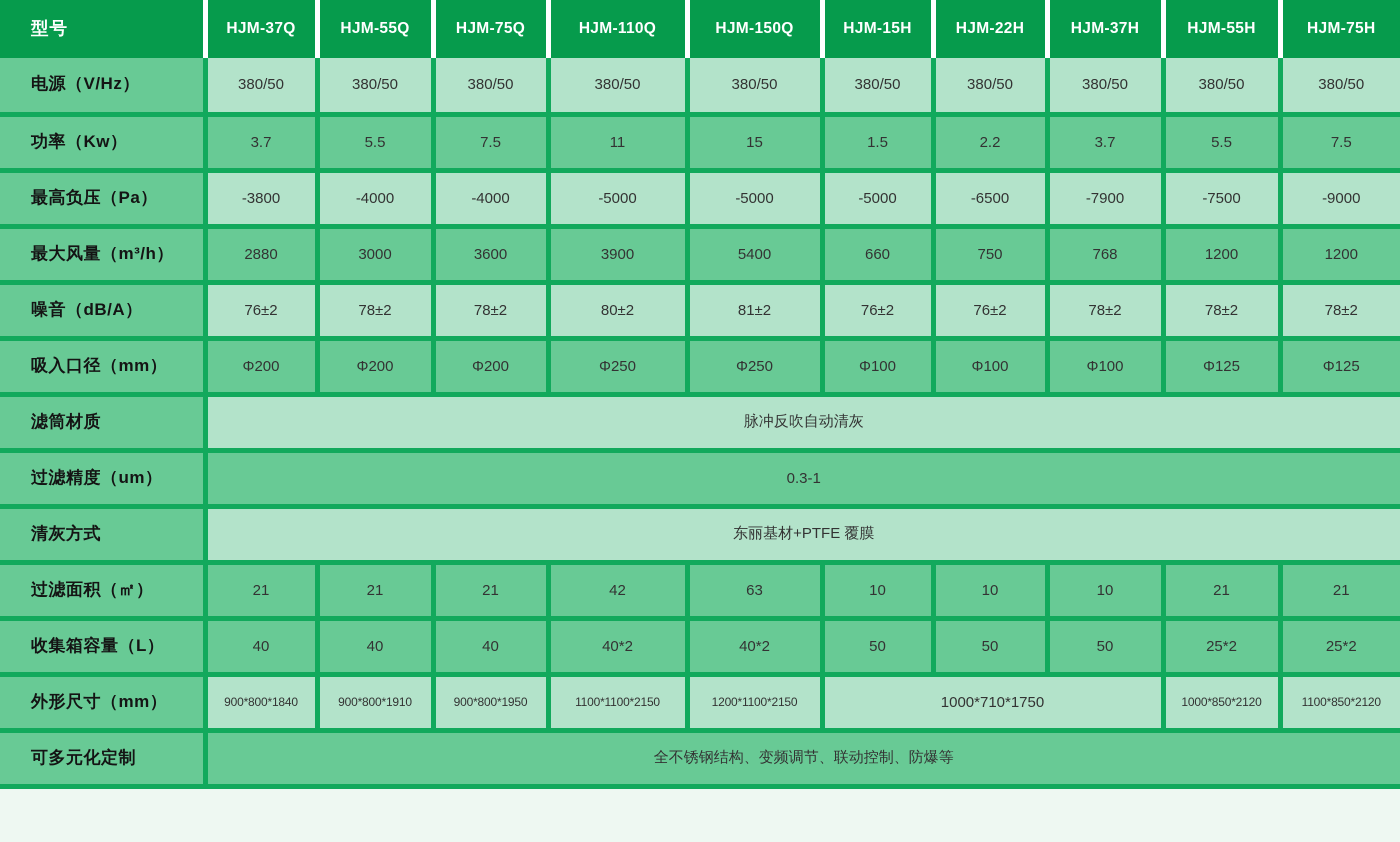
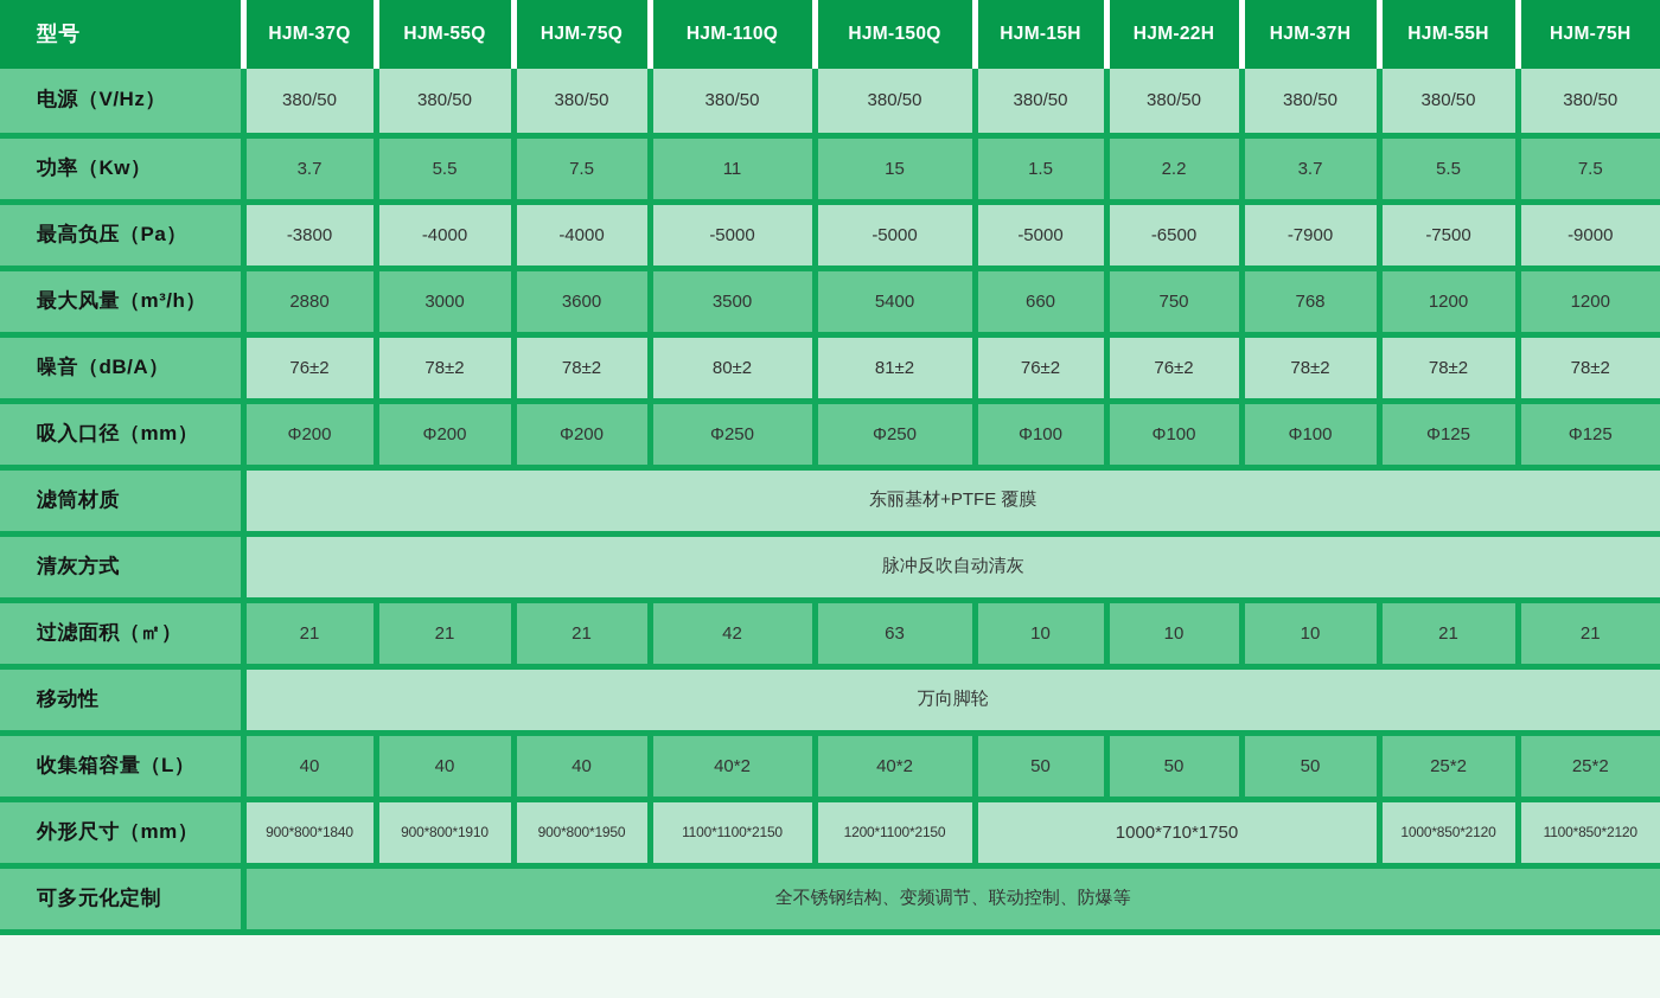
  型号	HJM-37Q	HJM-55Q	HJM-75Q	HJM-110Q	HJM-150Q	HJM-15H	HJM-22H	HJM-37H	HJM-55H	HJM-75H
  电源（V/Hz）	380/50	380/50	380/50	380/50	380/50	380/50	380/50	380/50	380/50	380/50
  功率（Kw）	3.7	5.5	7.5	11	15	1.5	2.2	3.7	5.5	7.5
  最高负压（Pa）	-3800	-4000	-4000	-5000	-5000	-5000	-6500	-7900	-7500	-9000
- 最大风量（m³/h）	2880	3000	3600	3900	5400	660	750	768	1200	1200
+ 最大风量（m³/h）	2880	3000	3600	3500	5400	660	750	768	1200	1200
  噪音（dB/A）	76±2	78±2	78±2	80±2	81±2	76±2	76±2	78±2	78±2	78±2
  吸入口径（mm）	Φ200	Φ200	Φ200	Φ250	Φ250	Φ100	Φ100	Φ100	Φ125	Φ125
- 滤筒材质	脉冲反吹自动清灰
+ 滤筒材质	东丽基材+PTFE 覆膜
- 过滤精度（um）	0.3-1
- 清灰方式	东丽基材+PTFE 覆膜
+ 清灰方式	脉冲反吹自动清灰
  过滤面积（㎡）	21	21	21	42	63	10	10	10	21	21
+ 移动性	万向脚轮
  收集箱容量（L）	40	40	40	40*2	40*2	50	50	50	25*2	25*2
  外形尺寸（mm）	900*800*1840	900*800*1910	900*800*1950	1100*1100*2150	1200*1100*2150	1000*710*1750	1000*850*2120	1100*850*2120
  可多元化定制	全不锈钢结构、变频调节、联动控制、防爆等
